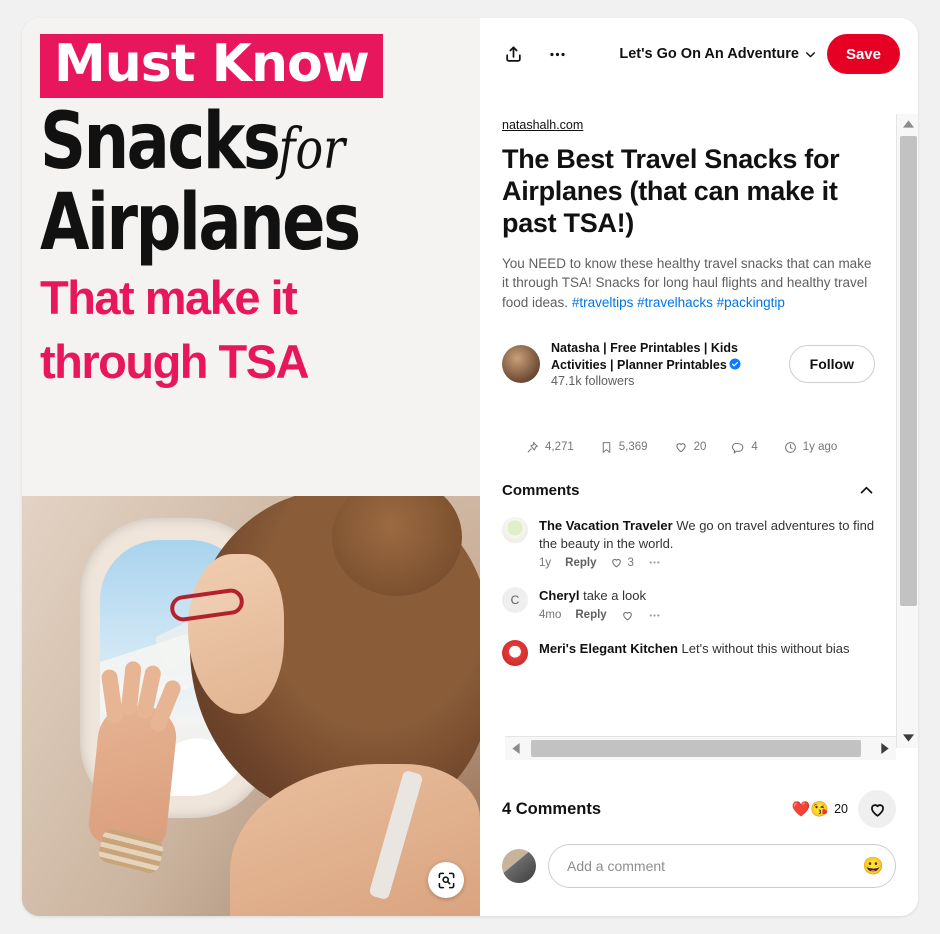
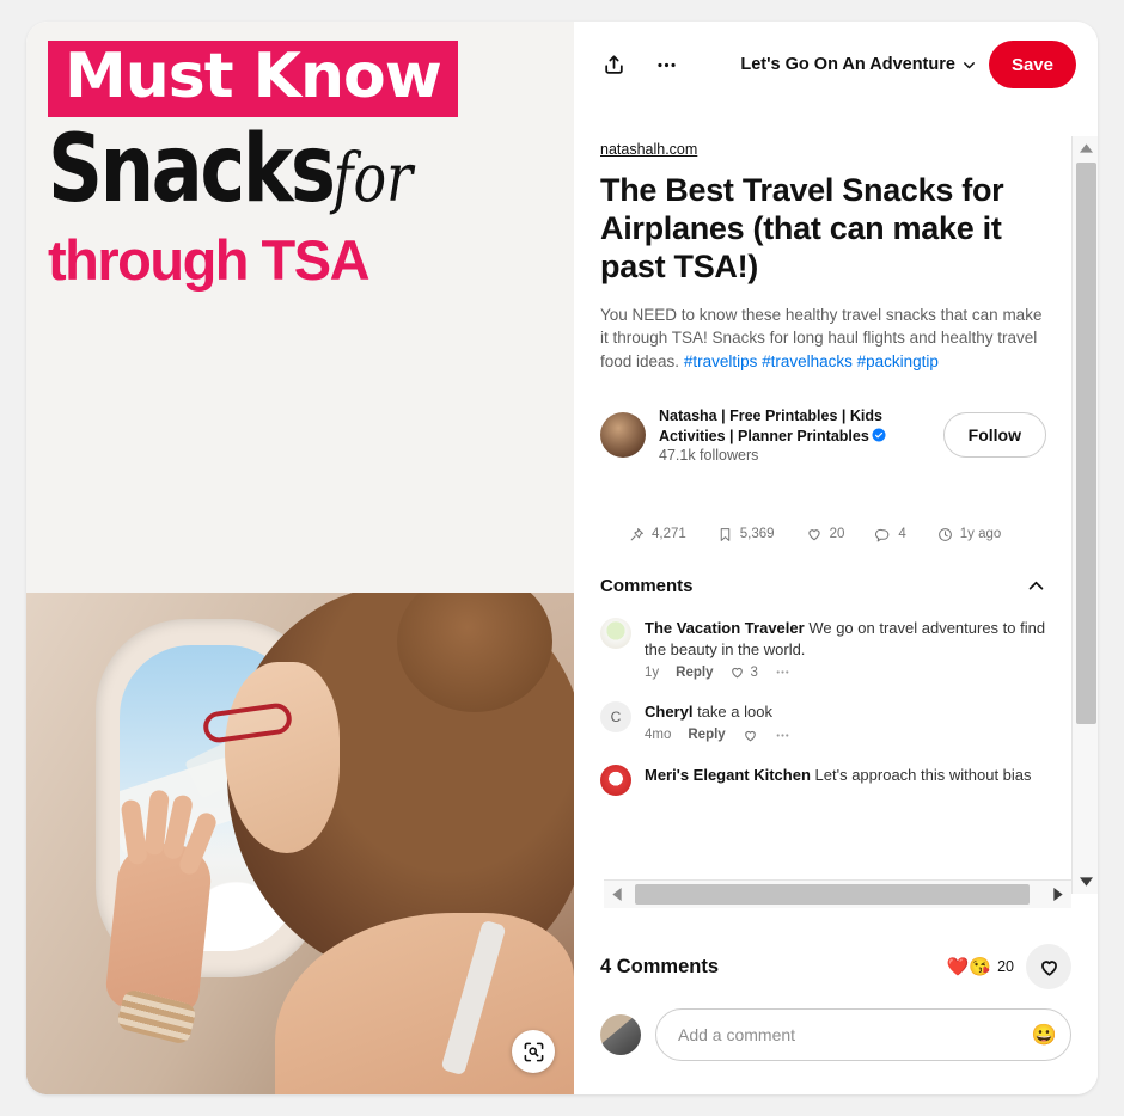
  Must Know
  Snacksfor
- Airplanes
- That make it
  through TSA
  Let's Go On An Adventure
  Save
  natashalh.com
  The Best Travel Snacks for Airplanes (that can make it past TSA!)
  You NEED to know these healthy travel snacks that can make it through TSA! Snacks for long haul flights and healthy travel food ideas. #traveltips #travelhacks #packingtip
  Natasha | Free Printables | Kids Activities | Planner Printables
  47.1k followers
  Follow
  4,271
  5,369
  20
  4
  1y ago
  Comments
  The Vacation Traveler We go on travel adventures to find the beauty in the world.
  1y
  Reply
  3
  C
  Cheryl take a look
  4mo
  Reply
- Meri's Elegant Kitchen Let's without this without bias
+ Meri's Elegant Kitchen Let's approach this without bias
  4 Comments
  ❤️😘
  20
  Add a comment
  😀
